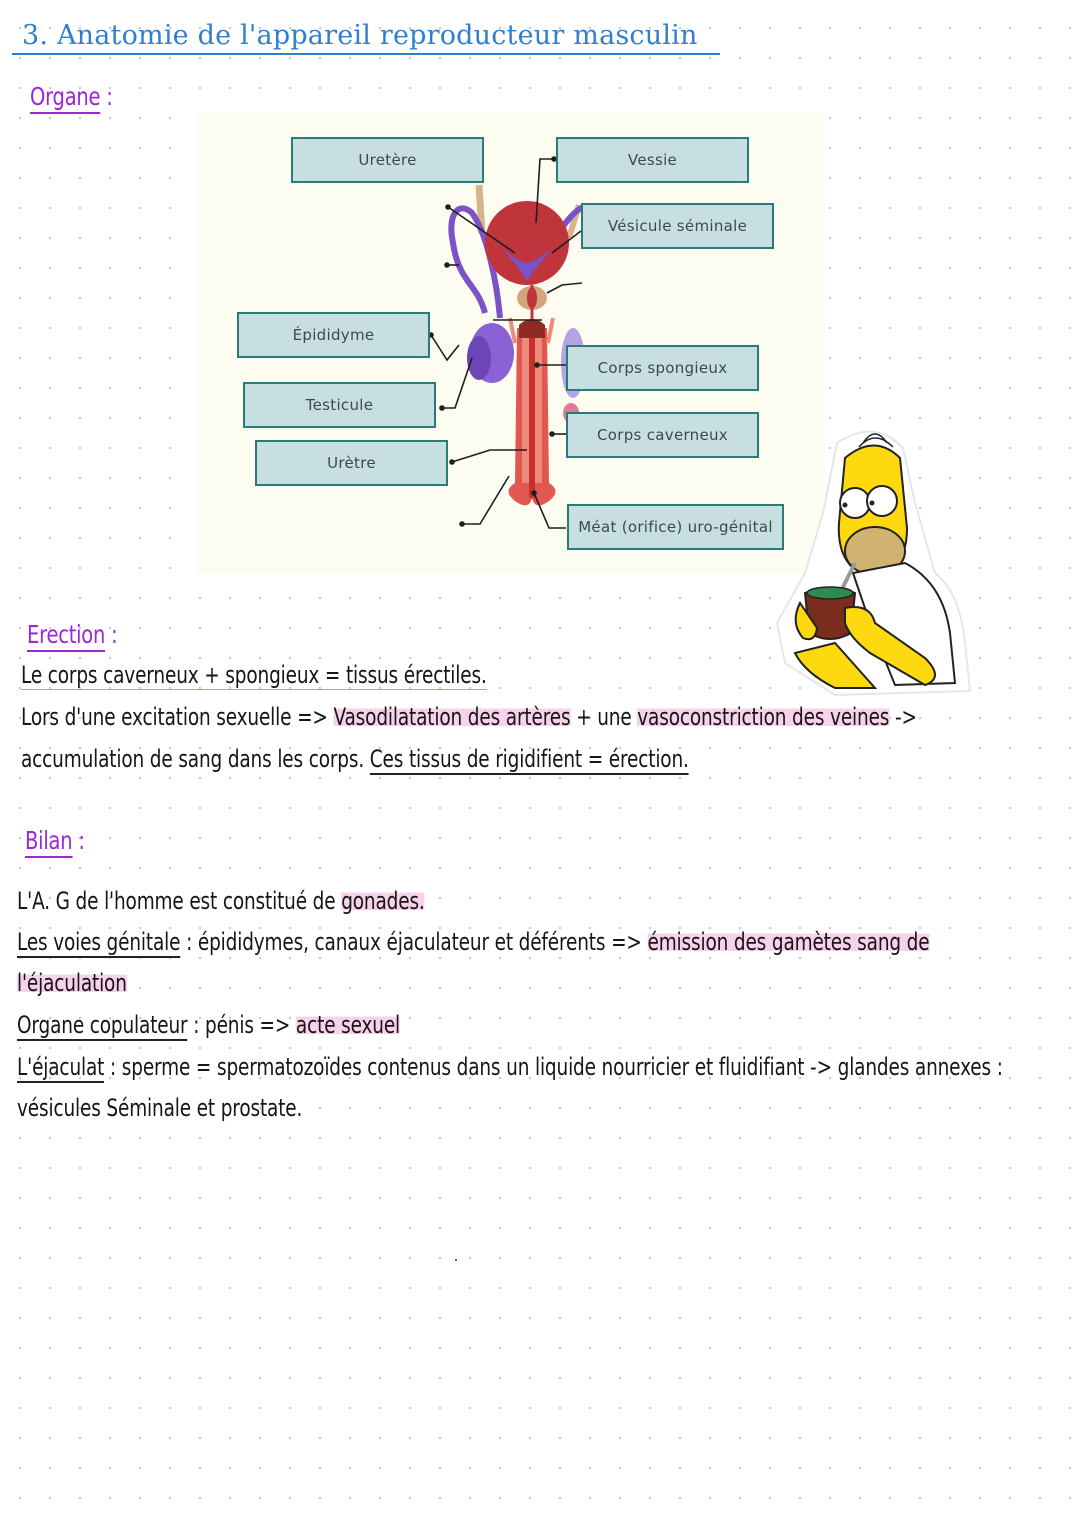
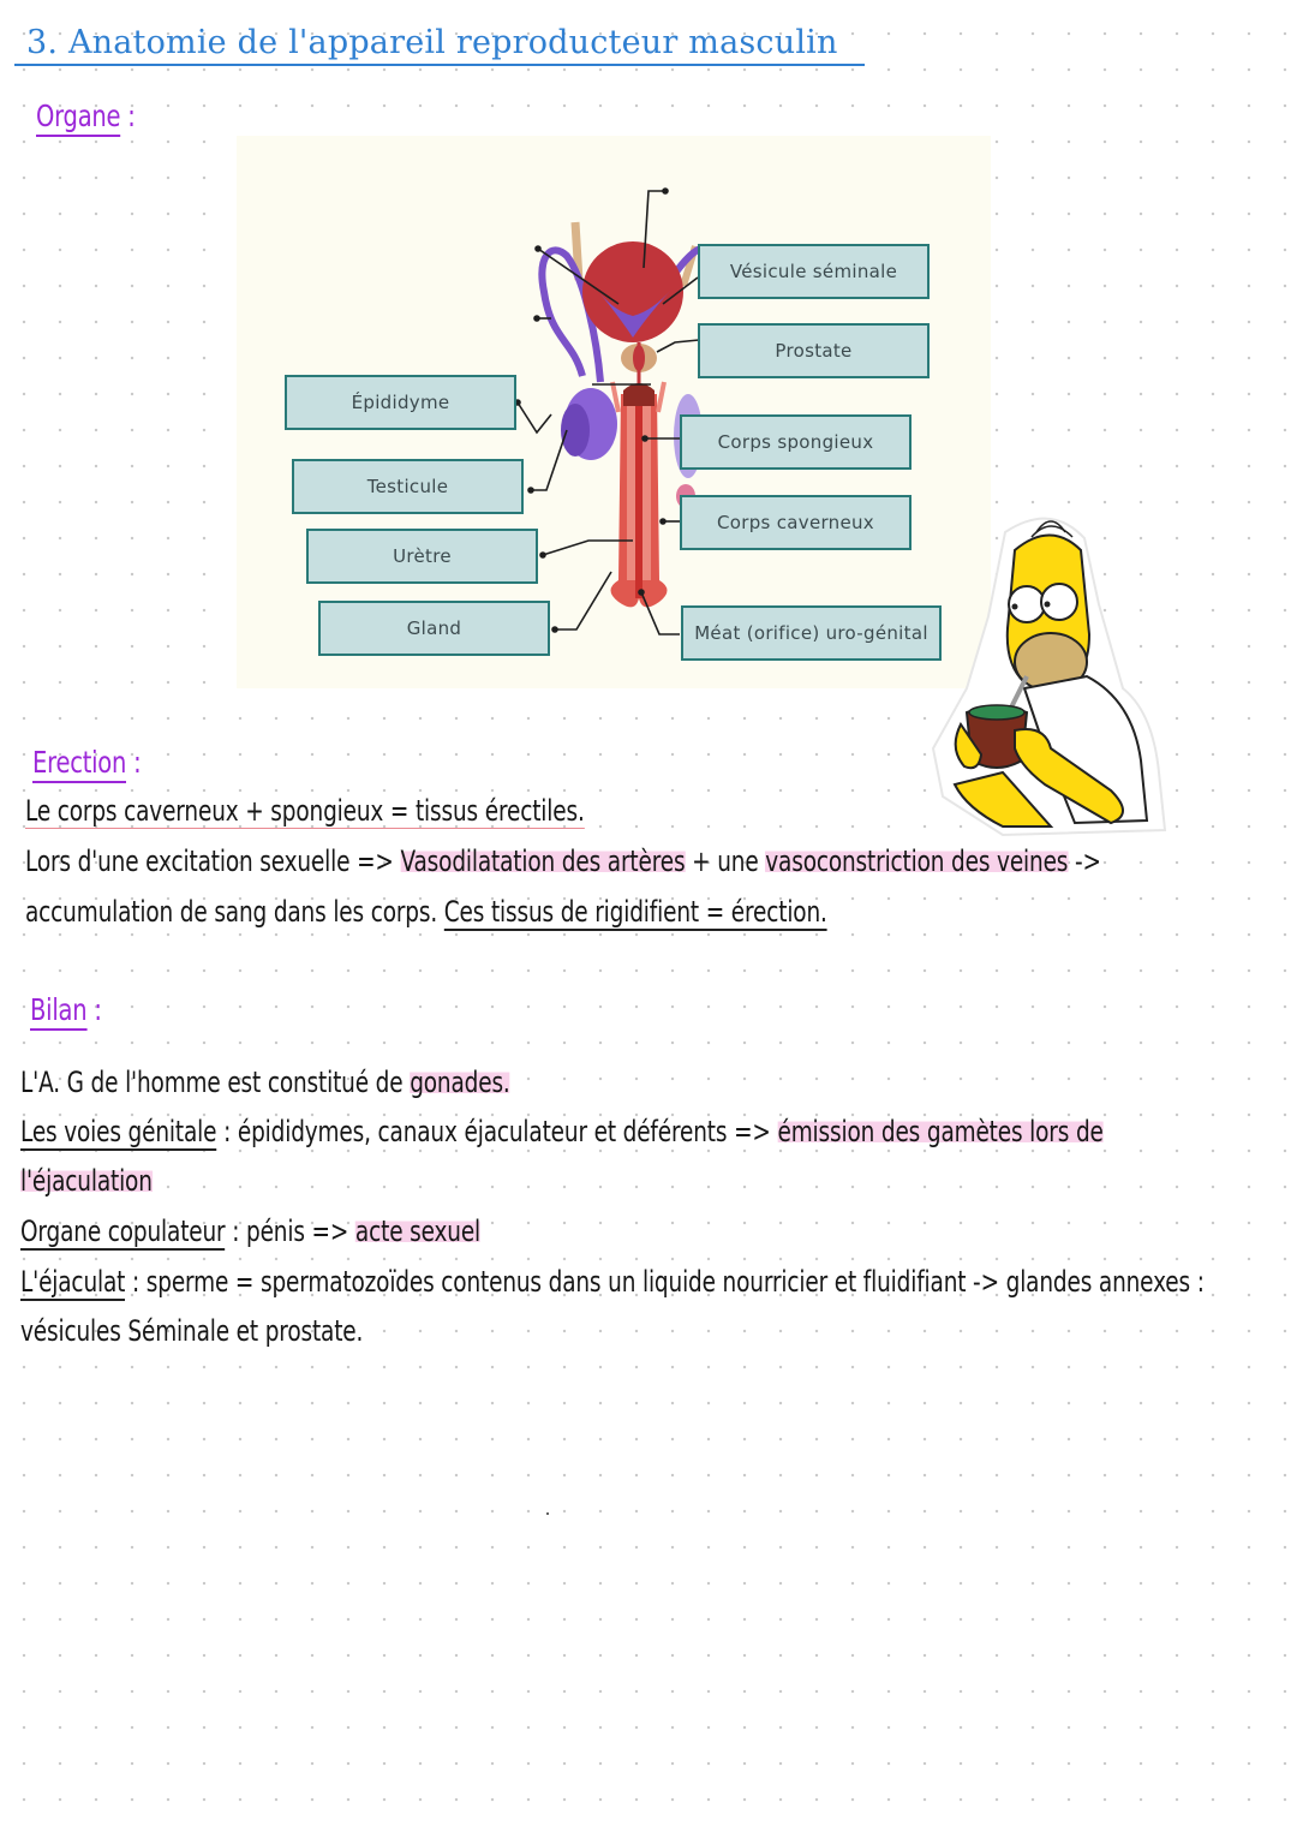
  3. Anatomie de l'appareil reproducteur masculin
  Organe :
- Uretère
- Vessie
  Vésicule séminale
+ Prostate
  Épididyme
  Corps spongieux
  Testicule
  Corps caverneux
  Urètre
+ Gland
  Méat (orifice) uro-génital
  Erection :
  Le corps caverneux + spongieux = tissus érectiles.
  Lors d'une excitation sexuelle => Vasodilatation des artères + une vasoconstriction des veines ->
  accumulation de sang dans les corps. Ces tissus de rigidifient = érection.
  Bilan :
  L'A. G de l'homme est constitué de gonades.
- Les voies génitale : épididymes, canaux éjaculateur et déférents => émission des gamètes sang de
+ Les voies génitale : épididymes, canaux éjaculateur et déférents => émission des gamètes lors de
  l'éjaculation
  Organe copulateur : pénis => acte sexuel
  L'éjaculat : sperme = spermatozoïdes contenus dans un liquide nourricier et fluidifiant -> glandes annexes :
  vésicules Séminale et prostate.
